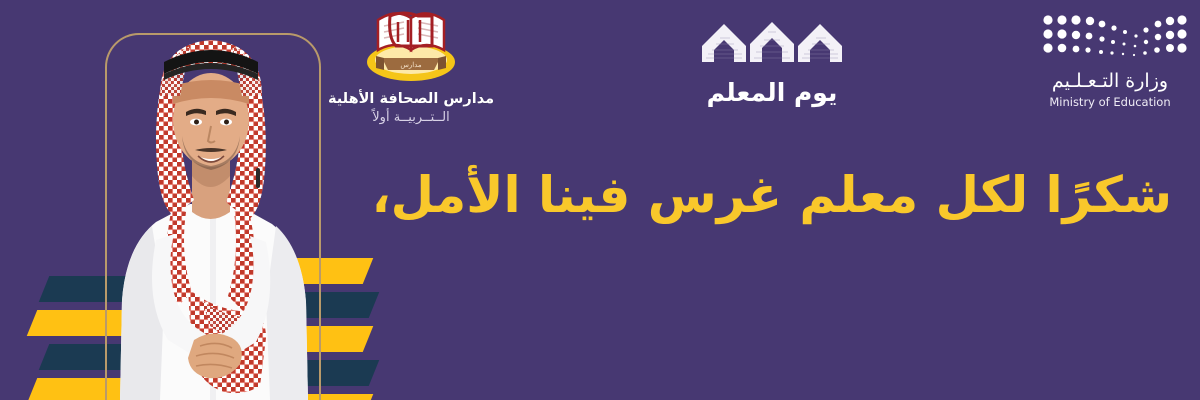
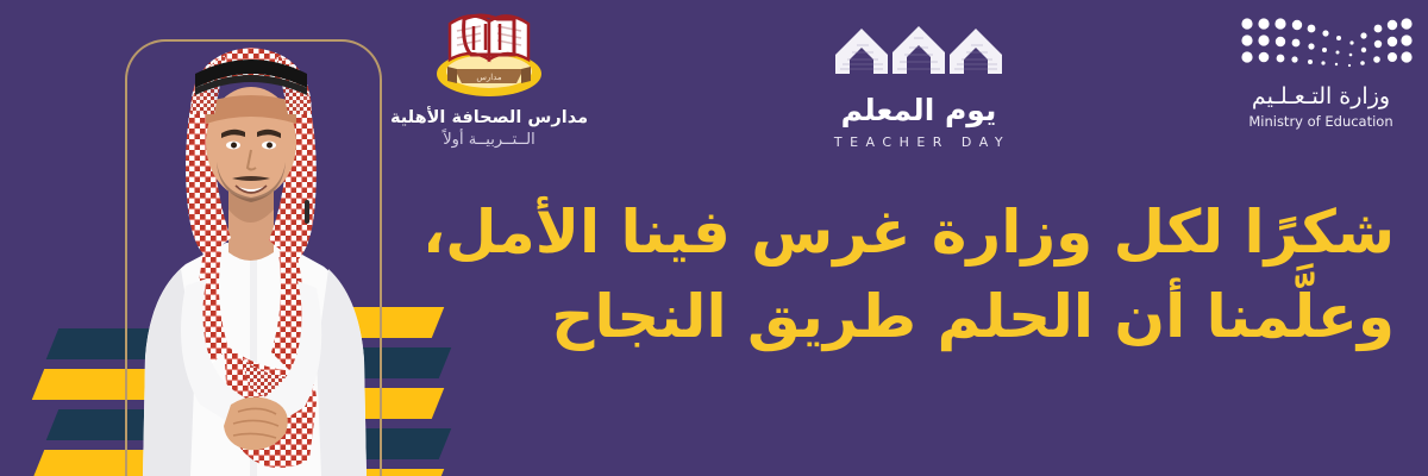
  مدارس
  مدارس الصحافة الأهلية
  الــتــربيــة أولاً
  يوم المعلم
+ TEACHER DAY
  وزارة التـعـلـيم
  Ministry of Education
- شكرًا لكل معلم غرس فينا الأمل،
+ شكرًا لكل وزارة غرس فينا الأمل،
+ وعلَّمنا أن الحلم طريق النجاح
